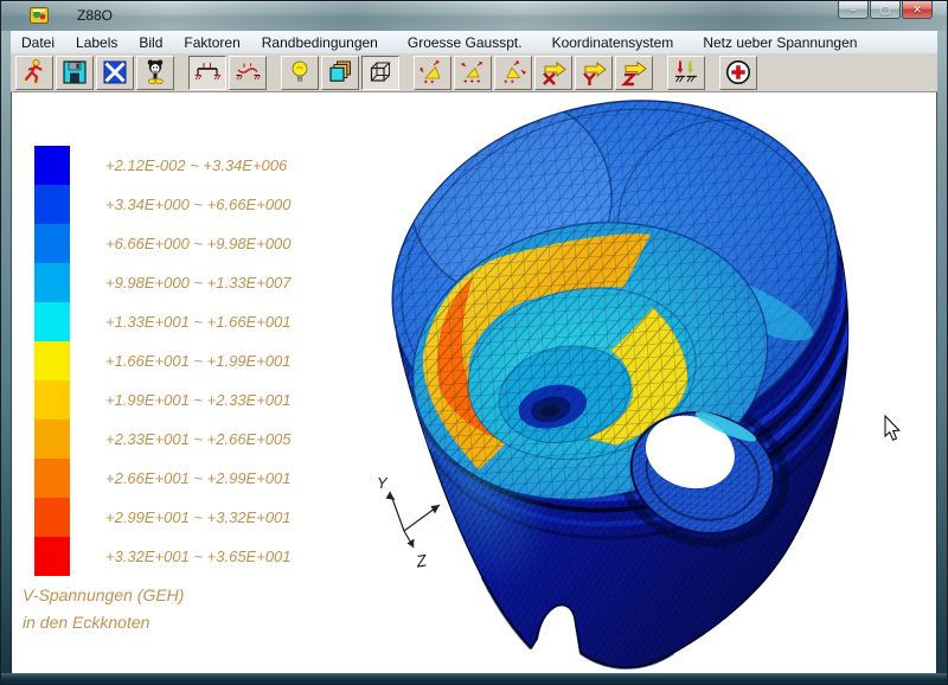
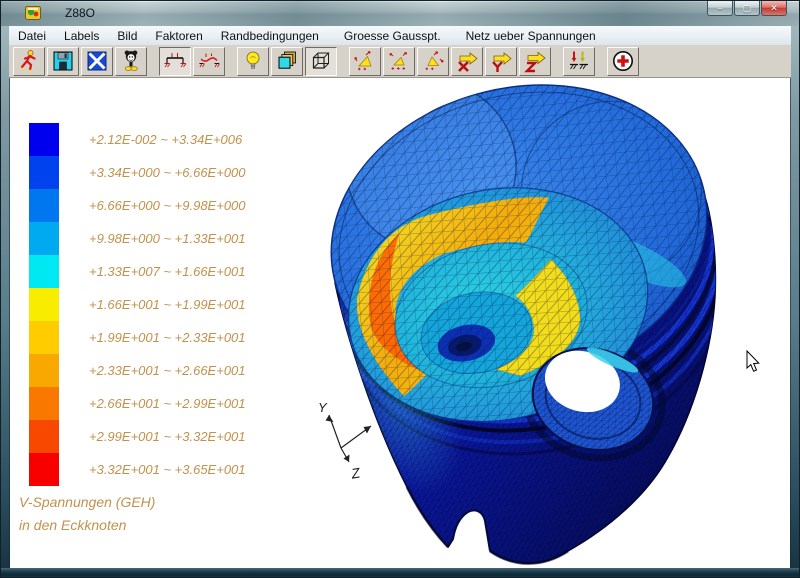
  Z88O
  –
  ▢
  ✕
  Datei
  Labels
  Bild
  Faktoren
  Randbedingungen
  Groesse Gausspt.
- Koordinatensystem
  Netz ueber Spannungen
  Y
  +2.12E-002 ~ +3.34E+006
  +3.34E+000 ~ +6.66E+000
  +6.66E+000 ~ +9.98E+000
- +9.98E+000 ~ +1.33E+007
+ +9.98E+000 ~ +1.33E+001
- +1.33E+001 ~ +1.66E+001
+ +1.33E+007 ~ +1.66E+001
  +1.66E+001 ~ +1.99E+001
  +1.99E+001 ~ +2.33E+001
- +2.33E+001 ~ +2.66E+005
+ +2.33E+001 ~ +2.66E+001
  +2.66E+001 ~ +2.99E+001
  +2.99E+001 ~ +3.32E+001
  +3.32E+001 ~ +3.65E+001
  V-Spannungen (GEH)
  in den Eckknoten
